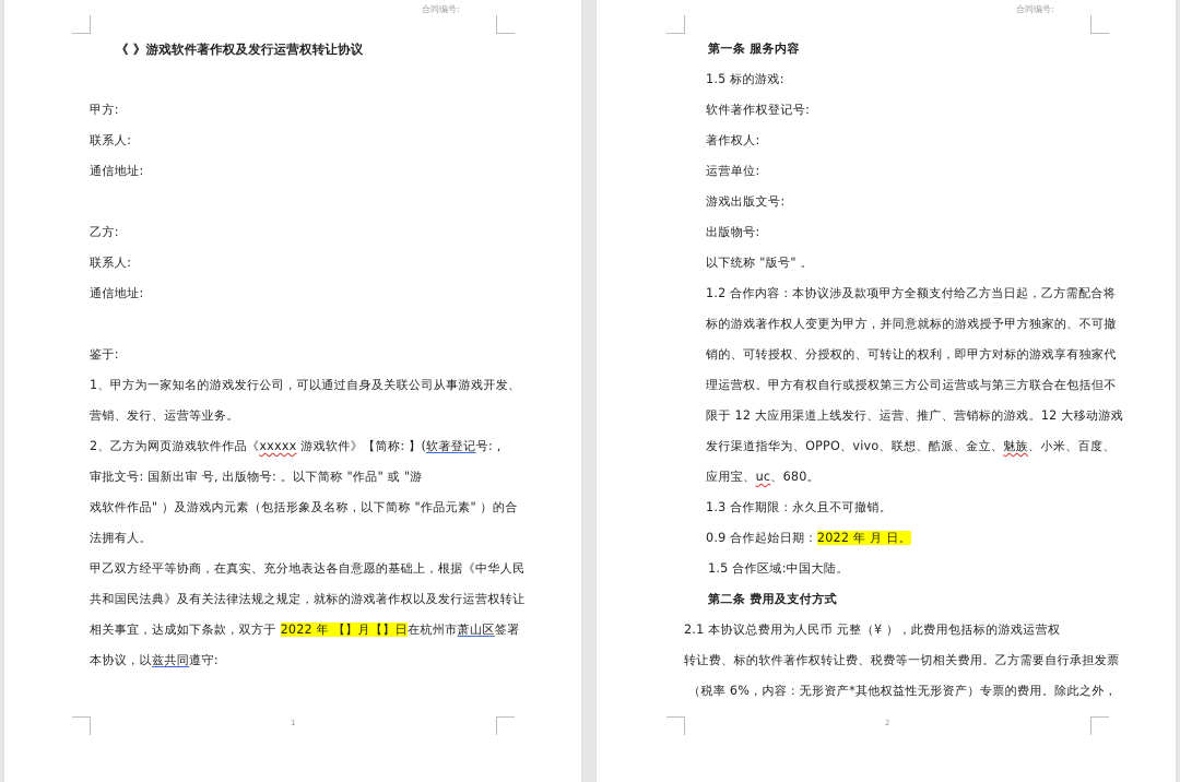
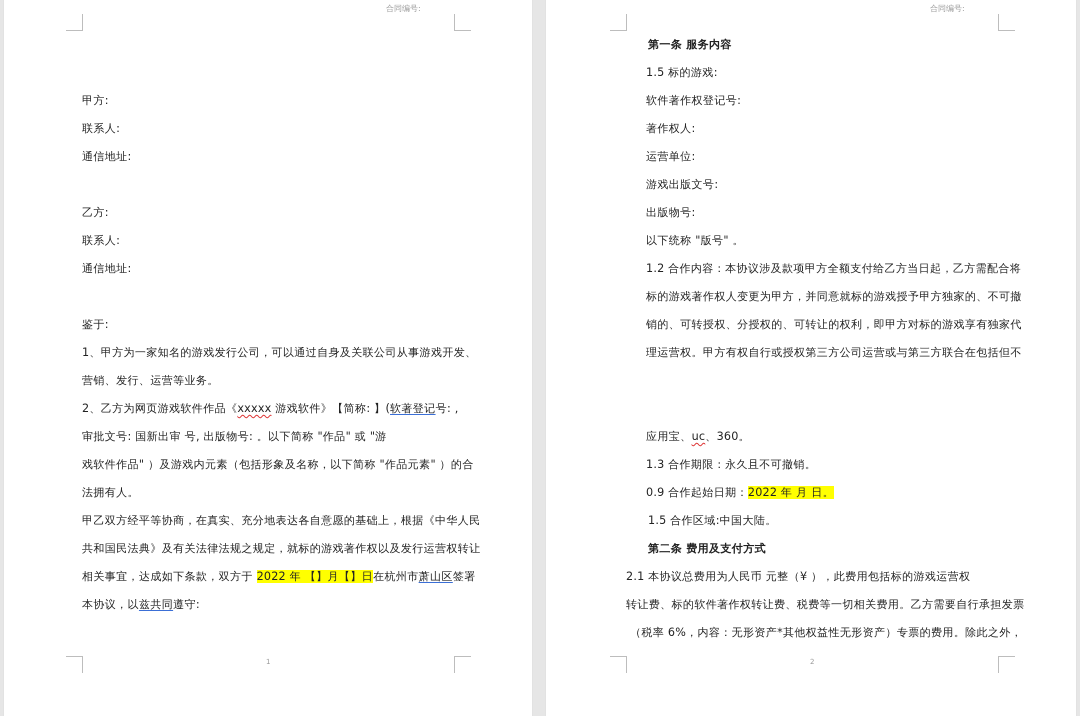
  合同编号:
- 《 》游戏软件著作权及发行运营权转让协议
  甲方:
  联系人:
  通信地址:
  乙方:
  联系人:
  通信地址:
  鉴于:
  1、甲方为一家知名的游戏发行公司，可以通过自身及关联公司从事游戏开发、
  营销、发行、运营等业务。
  2、乙方为网页游戏软件作品《xxxxx 游戏软件》【简称: 】(软著登记号: ,
  审批文号: 国新出审 号, 出版物号: 。以下简称 "作品" 或 "游
  戏软件作品" ）及游戏内元素（包括形象及名称，以下简称 "作品元素" ）的合
  法拥有人。
  甲乙双方经平等协商，在真实、充分地表达各自意愿的基础上，根据《中华人民
  共和国民法典》及有关法律法规之规定，就标的游戏著作权以及发行运营权转让
  相关事宜，达成如下条款，双方于 2022 年 【】月【】日在杭州市萧山区签署
  本协议，以兹共同遵守:
  1
  合同编号:
  第一条 服务内容
  1.5 标的游戏:
  软件著作权登记号:
  著作权人:
  运营单位:
  游戏出版文号:
  出版物号:
  以下统称 "版号" 。
  1.2 合作内容：本协议涉及款项甲方全额支付给乙方当日起，乙方需配合将
  标的游戏著作权人变更为甲方，并同意就标的游戏授予甲方独家的、不可撤
  销的、可转授权、分授权的、可转让的权利，即甲方对标的游戏享有独家代
  理运营权。甲方有权自行或授权第三方公司运营或与第三方联合在包括但不
- 限于 12 大应用渠道上线发行、运营、推广、营销标的游戏。12 大移动游戏
- 发行渠道指华为、OPPO、vivo、联想、酷派、金立、魅族、小米、百度、
- 应用宝、uc、680。
+ 应用宝、uc、360。
  1.3 合作期限：永久且不可撤销。
  0.9 合作起始日期：2022 年 月 日。
  1.5 合作区域:中国大陆。
  第二条 费用及支付方式
  2.1 本协议总费用为人民币 元整（¥ ），此费用包括标的游戏运营权
  转让费、标的软件著作权转让费、税费等一切相关费用。乙方需要自行承担发票
  （税率 6%，内容：无形资产*其他权益性无形资产）专票的费用。除此之外，
  2
